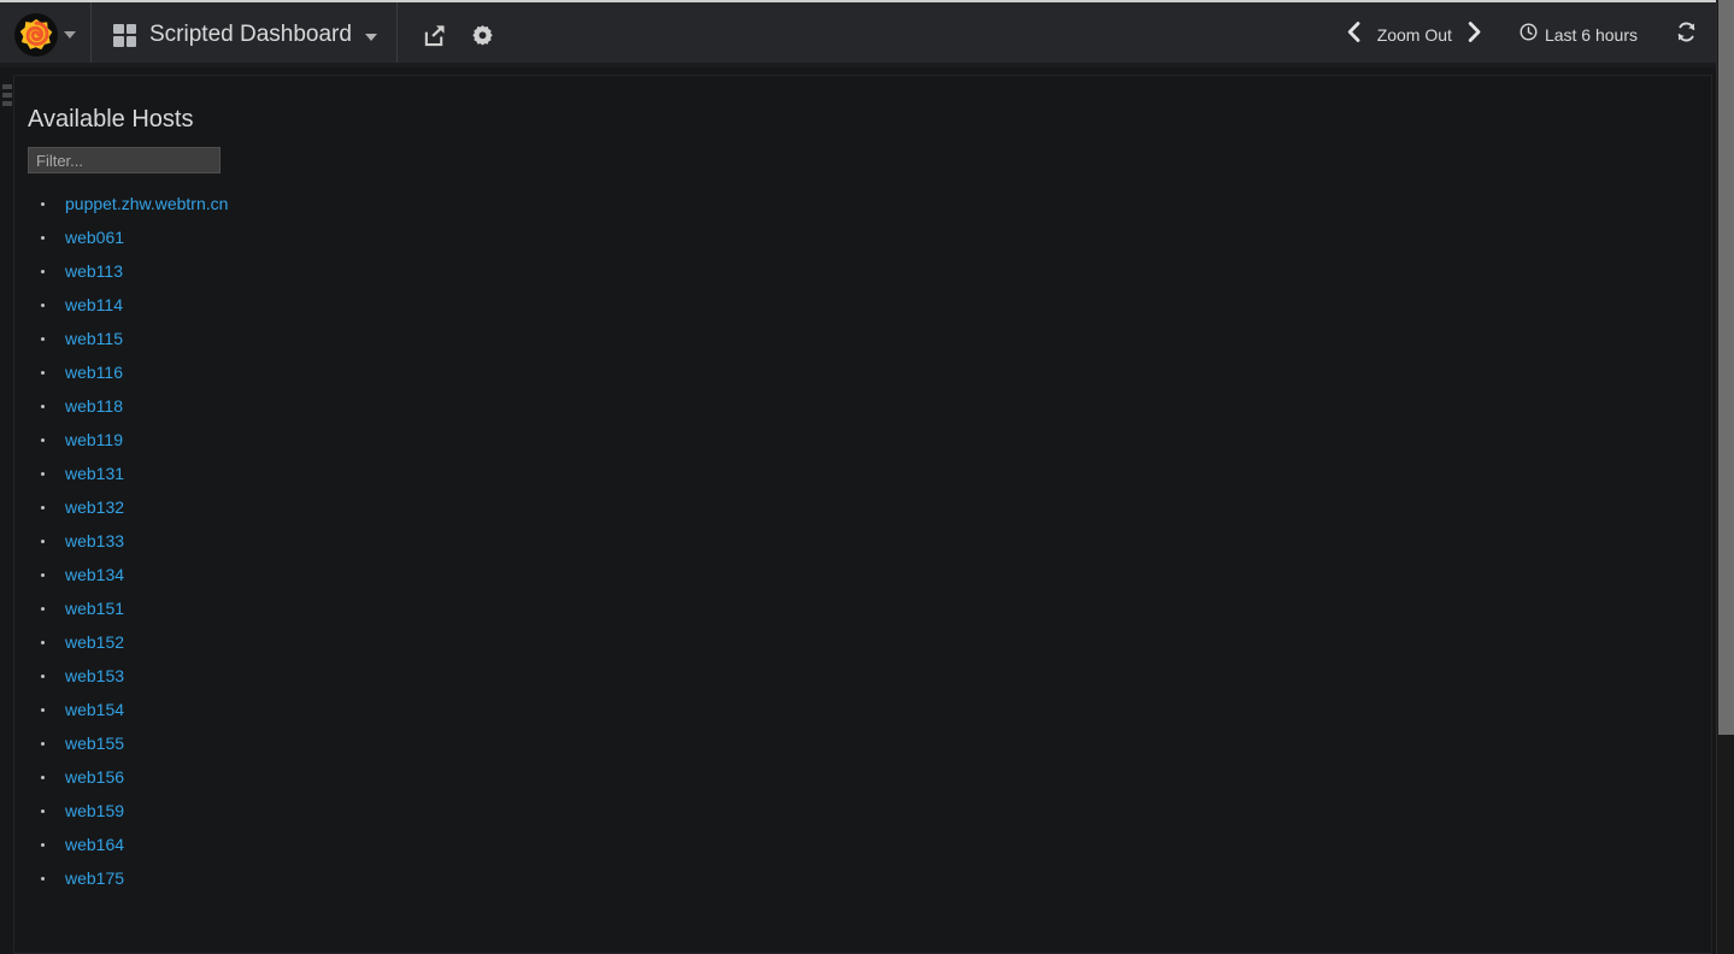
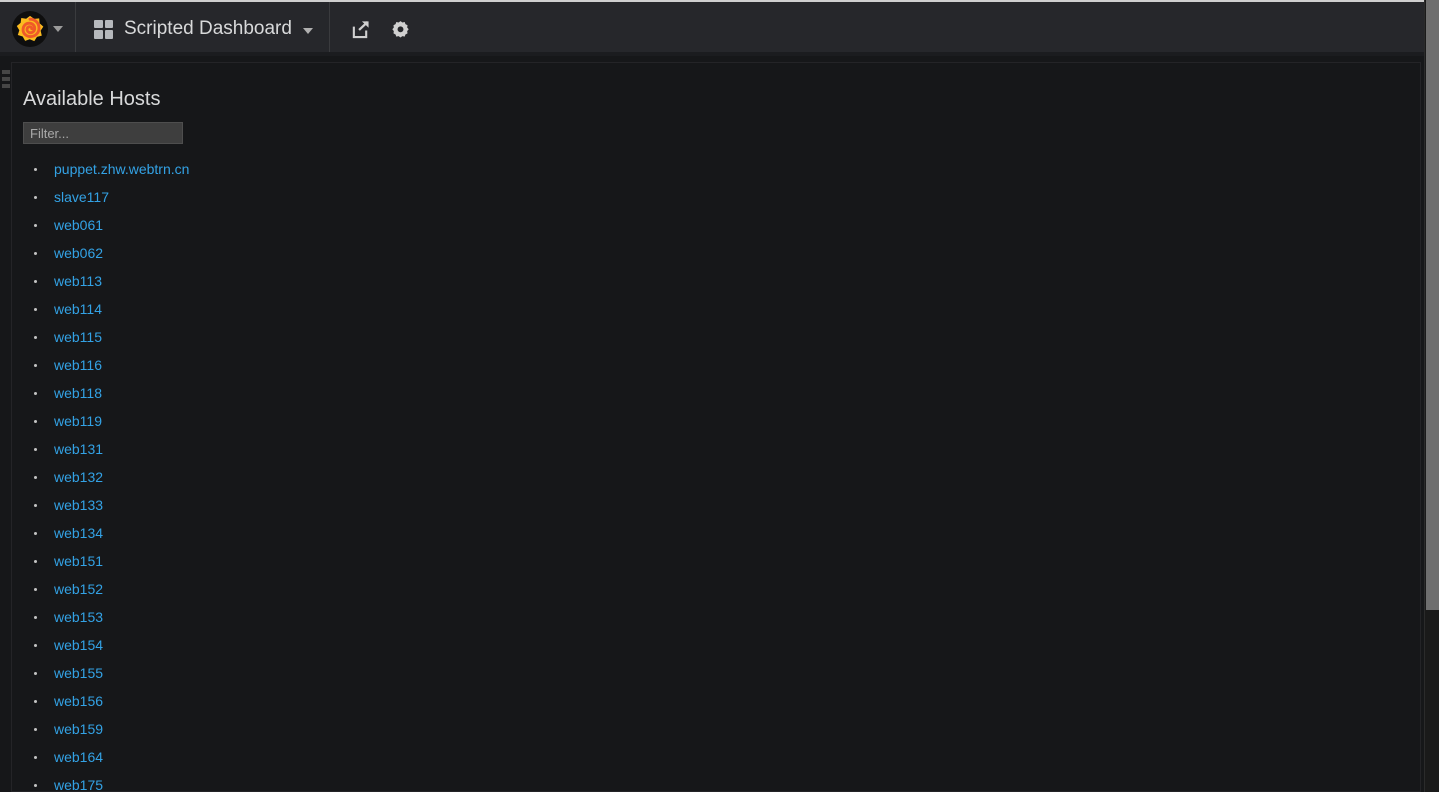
  Scripted Dashboard
- Zoom Out
- Last 6 hours
  Available Hosts
  Filter...
  puppet.zhw.webtrn.cn
+ slave117
  web061
+ web062
  web113
  web114
  web115
  web116
  web118
  web119
  web131
  web132
  web133
  web134
  web151
  web152
  web153
  web154
  web155
  web156
  web159
  web164
  web175
